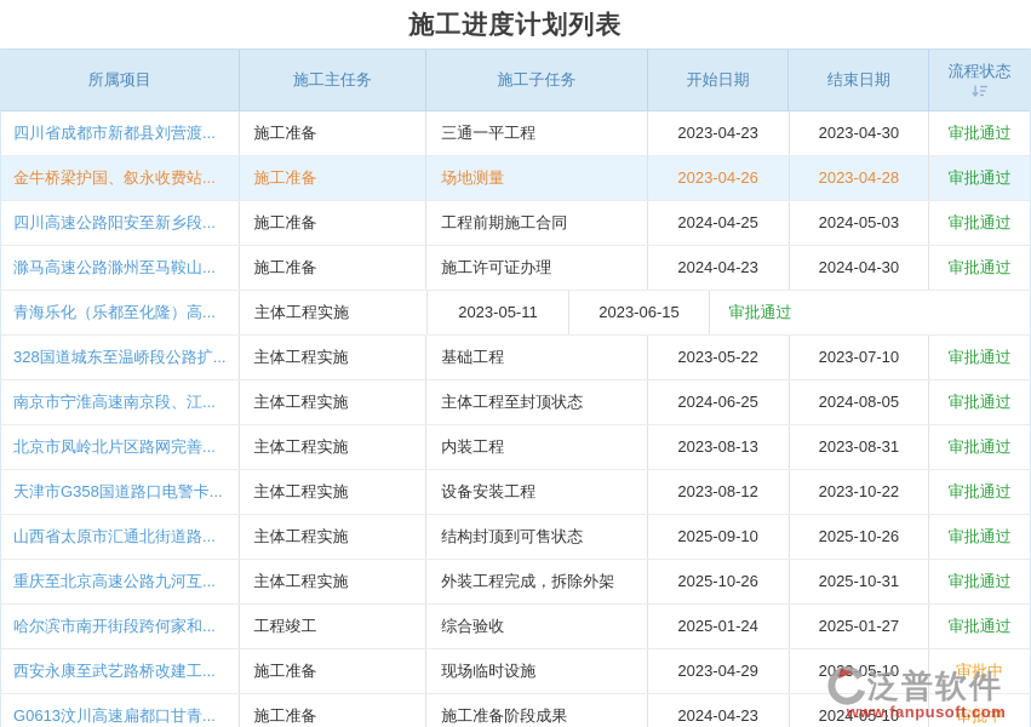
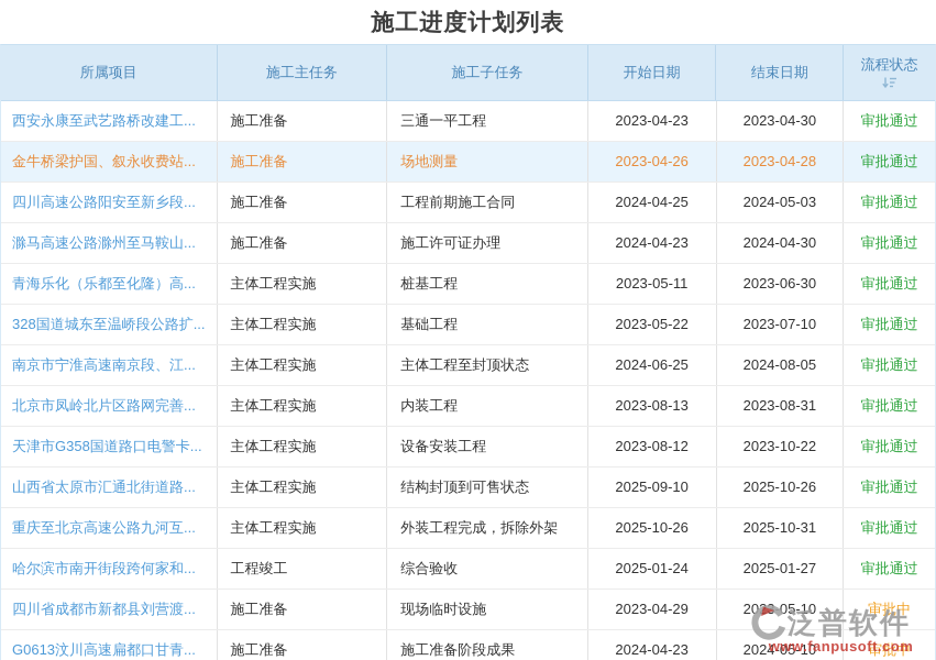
  施工进度计划列表
  所属项目
  施工主任务
  施工子任务
  开始日期
  结束日期
  流程状态
- 四川省成都市新都县刘营渡...
+ 西安永康至武艺路桥改建工...
  施工准备
  三通一平工程
  2023-04-23
  2023-04-30
  审批通过
  金牛桥梁护国、叙永收费站...
  施工准备
  场地测量
  2023-04-26
  2023-04-28
  审批通过
  四川高速公路阳安至新乡段...
  施工准备
  工程前期施工合同
  2024-04-25
  2024-05-03
  审批通过
  滁马高速公路滁州至马鞍山...
  施工准备
  施工许可证办理
  2024-04-23
  2024-04-30
  审批通过
  青海乐化（乐都至化隆）高...
  主体工程实施
+ 桩基工程
  2023-05-11
- 2023-06-15
+ 2023-06-30
  审批通过
  328国道城东至温峤段公路扩...
  主体工程实施
  基础工程
  2023-05-22
  2023-07-10
  审批通过
  南京市宁淮高速南京段、江...
  主体工程实施
  主体工程至封顶状态
  2024-06-25
  2024-08-05
  审批通过
  北京市凤岭北片区路网完善...
  主体工程实施
  内装工程
  2023-08-13
  2023-08-31
  审批通过
  天津市G358国道路口电警卡...
  主体工程实施
  设备安装工程
  2023-08-12
  2023-10-22
  审批通过
  山西省太原市汇通北街道路...
  主体工程实施
  结构封顶到可售状态
  2025-09-10
  2025-10-26
  审批通过
  重庆至北京高速公路九河互...
  主体工程实施
  外装工程完成，拆除外架
  2025-10-26
  2025-10-31
  审批通过
  哈尔滨市南开街段跨何家和...
  工程竣工
  综合验收
  2025-01-24
  2025-01-27
  审批通过
- 西安永康至武艺路桥改建工...
+ 四川省成都市新都县刘营渡...
  施工准备
  现场临时设施
  2023-04-29
  2023-05-10
  审批中
  G0613汶川高速扁都口甘青...
  施工准备
  施工准备阶段成果
  2024-04-23
  2024-05-10
  审批中
  泛普软件
  www.fanpusoft.com
